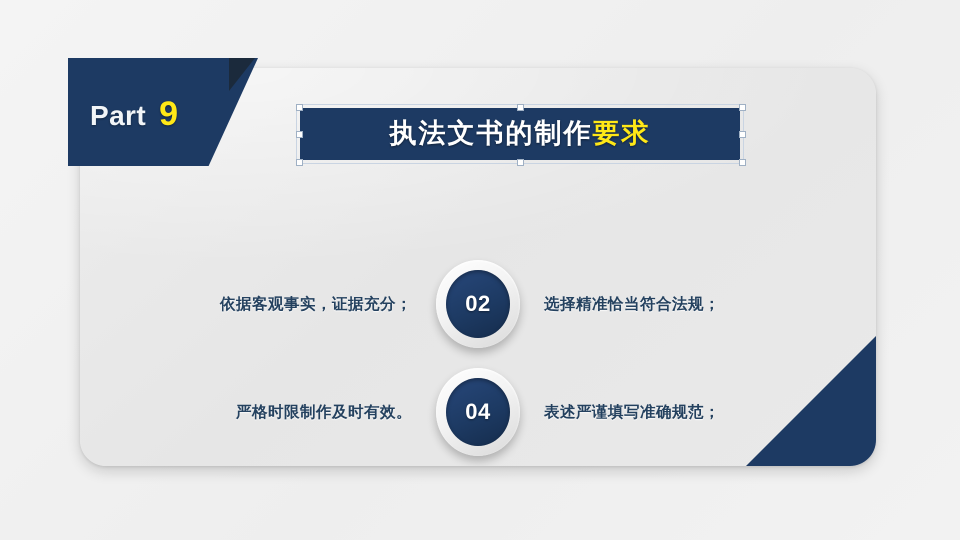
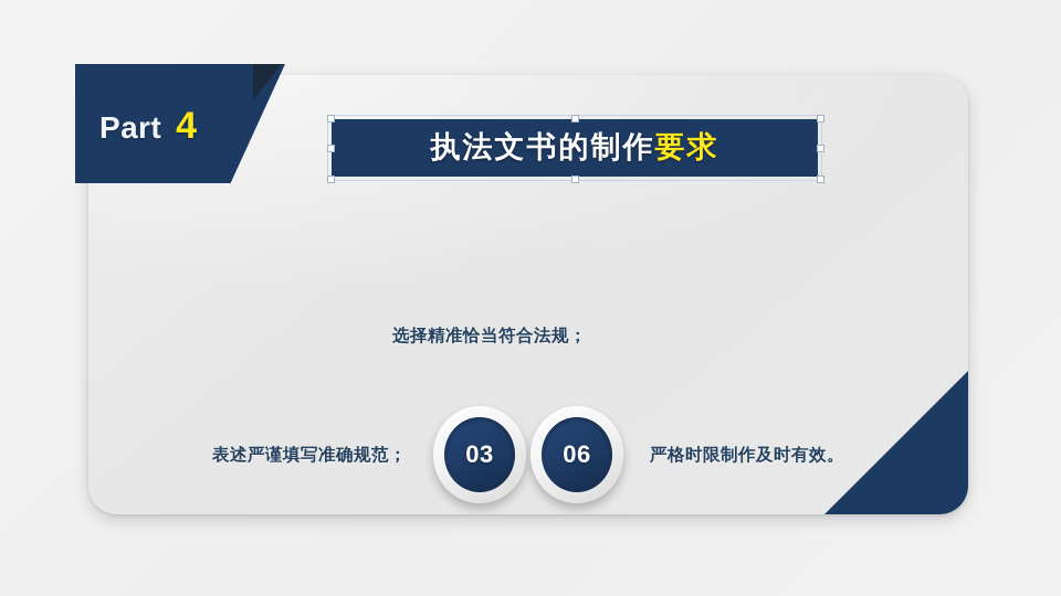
- 依据客观事实，证据充分；
- 02
  选择精准恰当符合法规；
- 严格时限制作及时有效。
+ 表述严谨填写准确规范；
+ 03
- 04
+ 06
- 表述严谨填写准确规范；
+ 严格时限制作及时有效。
  Part
- 9
+ 4
  执法文书的制作要求
